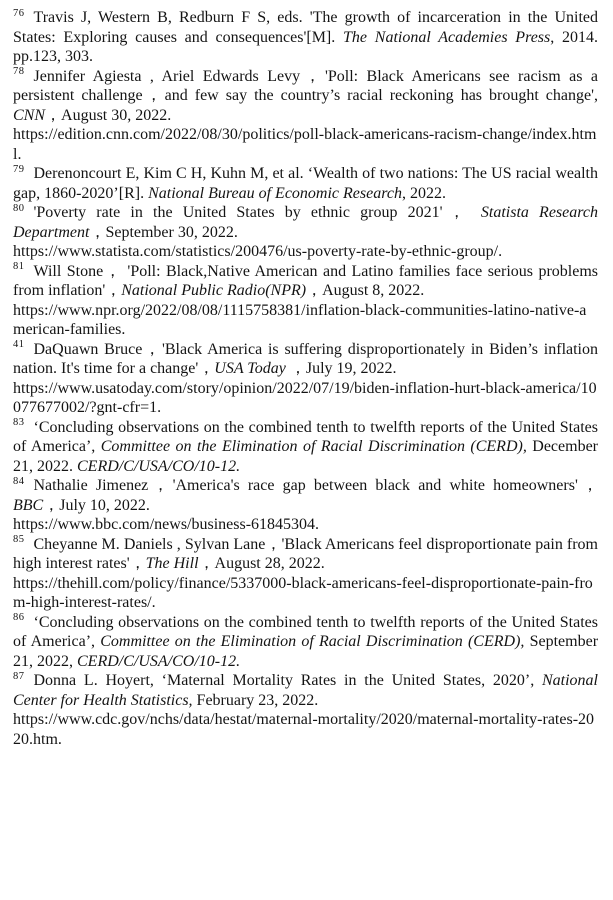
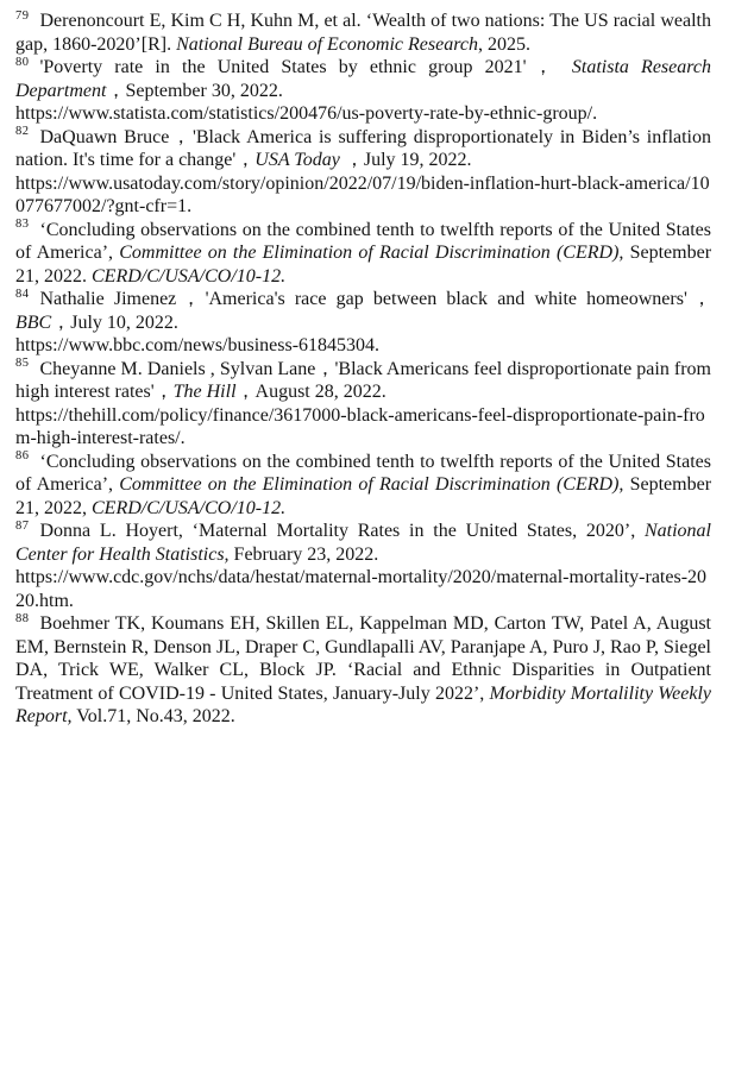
- 76 Travis J, Western B, Redburn F S, eds. 'The growth of incarceration in the United States: Exploring causes and consequences'[M]. The National Academies Press, 2014. pp.123, 303.
- 78 Jennifer Agiesta , Ariel Edwards Levy，'Poll: Black Americans see racism as a persistent challenge，and few say the country’s racial reckoning has brought change', CNN，August 30, 2022.
- https://edition.cnn.com/2022/08/30/politics/poll-black-americans-racism-change/index.html.
- 79 Derenoncourt E, Kim C H, Kuhn M, et al. ‘Wealth of two nations: The US racial wealth gap, 1860-2020’[R]. National Bureau of Economic Research, 2022.
+ 79 Derenoncourt E, Kim C H, Kuhn M, et al. ‘Wealth of two nations: The US racial wealth gap, 1860-2020’[R]. National Bureau of Economic Research, 2025.
  80 'Poverty rate in the United States by ethnic group 2021'， Statista Research Department，September 30, 2022.
  https://www.statista.com/statistics/200476/us-poverty-rate-by-ethnic-group/.
- 81 Will Stone， 'Poll: Black,Native American and Latino families face serious problems from inflation'，National Public Radio(NPR)，August 8, 2022.
- https://www.npr.org/2022/08/08/1115758381/inflation-black-communities-latino-native-american-families.
- 41 DaQuawn Bruce，'Black America is suffering disproportionately in Biden’s inflation nation. It's time for a change'，USA Today ，July 19, 2022.
+ 82 DaQuawn Bruce，'Black America is suffering disproportionately in Biden’s inflation nation. It's time for a change'，USA Today ，July 19, 2022.
  https://www.usatoday.com/story/opinion/2022/07/19/biden-inflation-hurt-black-america/10077677002/?gnt-cfr=1.
- 83 ‘Concluding observations on the combined tenth to twelfth reports of the United States of America’, Committee on the Elimination of Racial Discrimination (CERD), December 21, 2022. CERD/C/USA/CO/10-12.
+ 83 ‘Concluding observations on the combined tenth to twelfth reports of the United States of America’, Committee on the Elimination of Racial Discrimination (CERD), September 21, 2022. CERD/C/USA/CO/10-12.
  84 Nathalie Jimenez，'America's race gap between black and white homeowners'，BBC，July 10, 2022.
  https://www.bbc.com/news/business-61845304.
  85 Cheyanne M. Daniels , Sylvan Lane，'Black Americans feel disproportionate pain from high interest rates'，The Hill，August 28, 2022.
- https://thehill.com/policy/finance/5337000-black-americans-feel-disproportionate-pain-from-high-interest-rates/.
+ https://thehill.com/policy/finance/3617000-black-americans-feel-disproportionate-pain-from-high-interest-rates/.
  86 ‘Concluding observations on the combined tenth to twelfth reports of the United States of America’, Committee on the Elimination of Racial Discrimination (CERD), September 21, 2022, CERD/C/USA/CO/10-12.
  87 Donna L. Hoyert, ‘Maternal Mortality Rates in the United States, 2020’, National Center for Health Statistics, February 23, 2022.
  https://www.cdc.gov/nchs/data/hestat/maternal-mortality/2020/maternal-mortality-rates-2020.htm.
+ 88 Boehmer TK, Koumans EH, Skillen EL, Kappelman MD, Carton TW, Patel A, August EM, Bernstein R, Denson JL, Draper C, Gundlapalli AV, Paranjape A, Puro J, Rao P, Siegel DA, Trick WE, Walker CL, Block JP. ‘Racial and Ethnic Disparities in Outpatient Treatment of COVID-19 - United States, January-July 2022’, Morbidity Mortalility Weekly Report, Vol.71, No.43, 2022.
